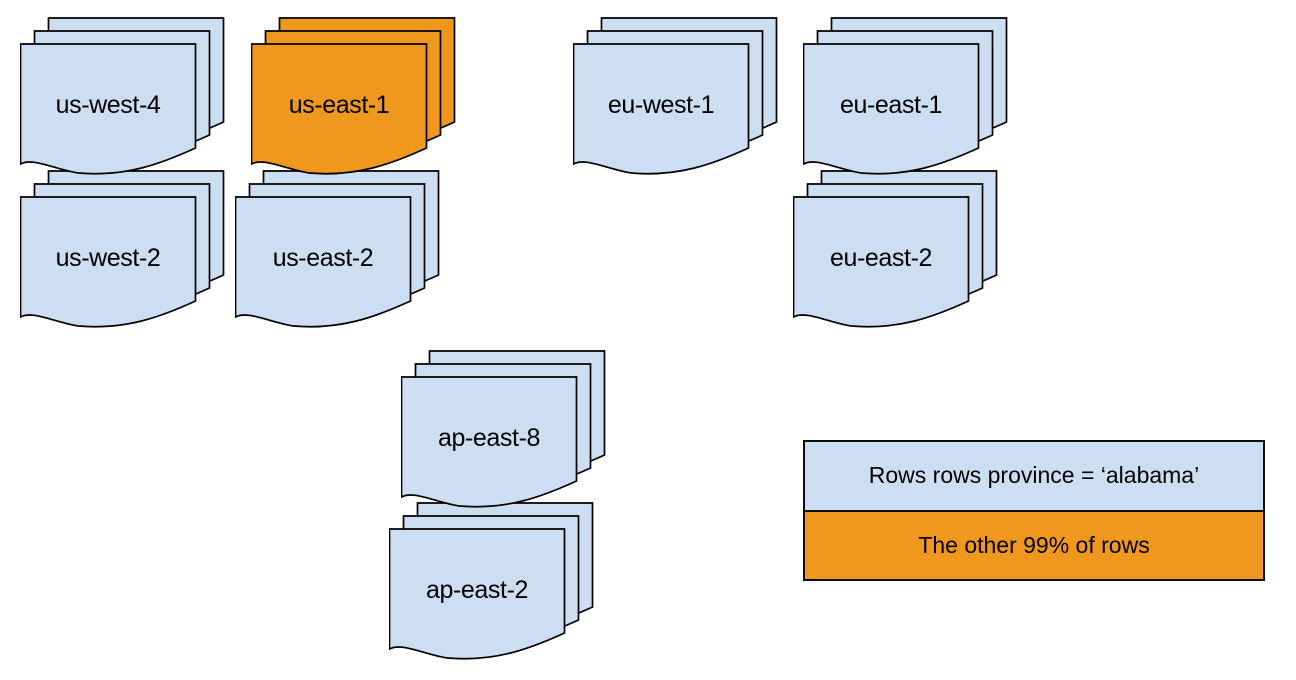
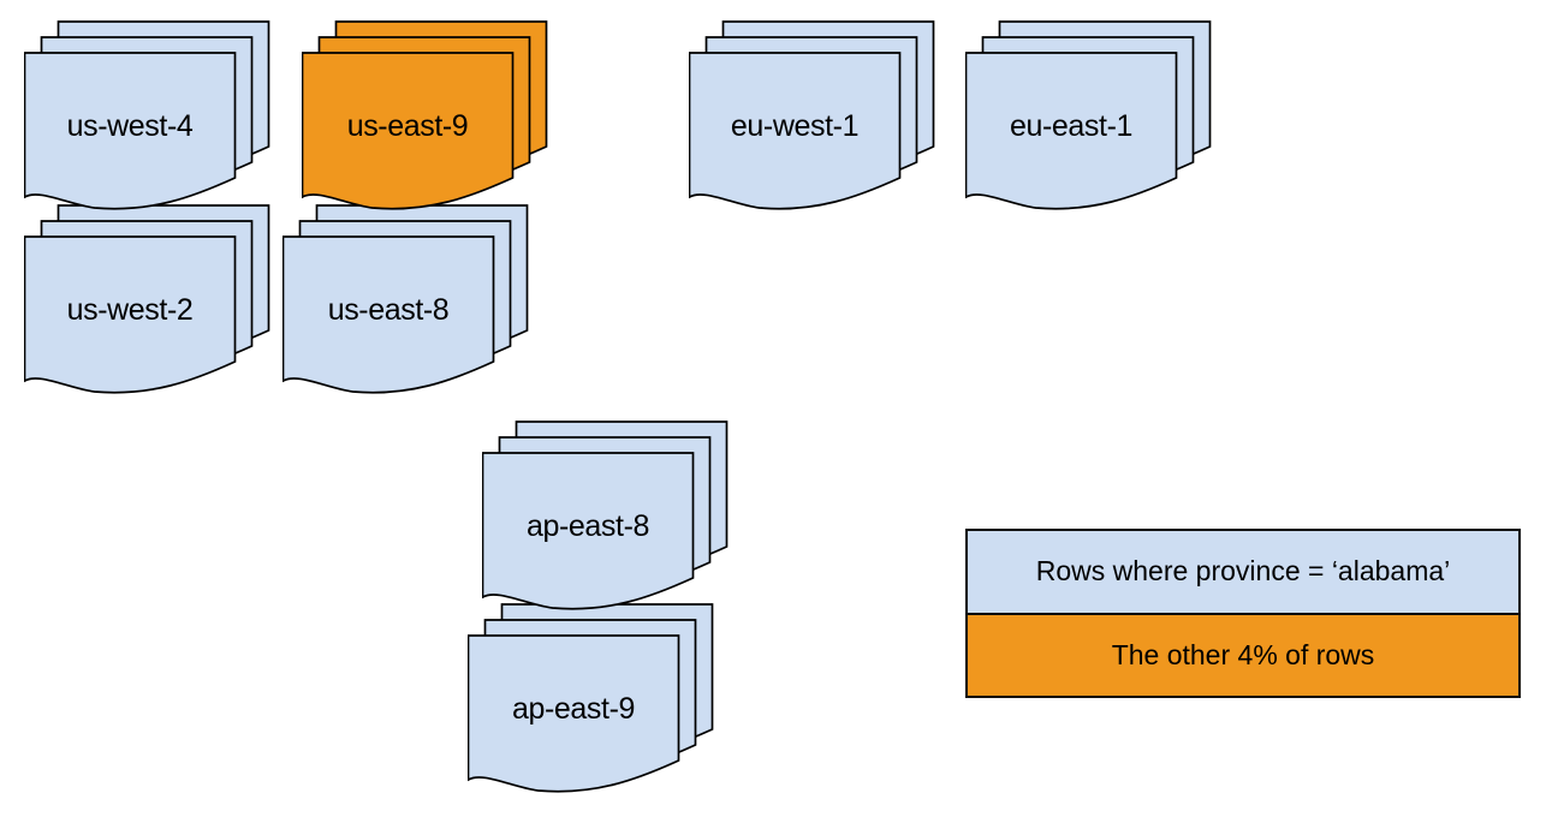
  us-west-4
- us-east-1
+ us-east-9
  eu-west-1
  eu-east-1
  us-west-2
- us-east-2
+ us-east-8
- eu-east-2
  ap-east-8
- ap-east-2
+ ap-east-9
- Rows rows province = ‘alabama’
+ Rows where province = ‘alabama’
- The other 99% of rows
+ The other 4% of rows
